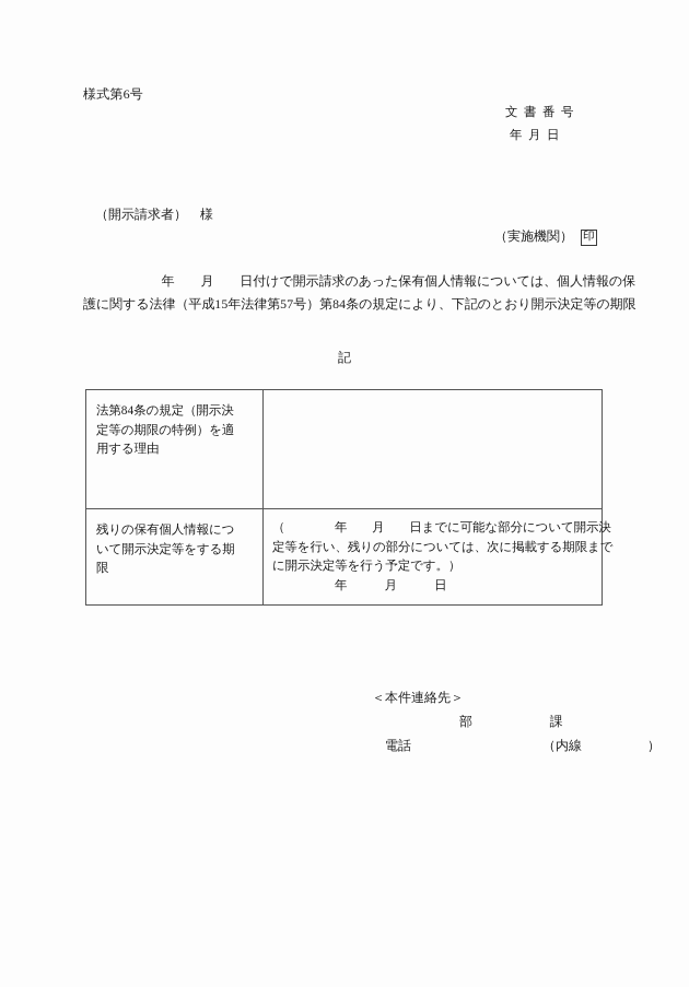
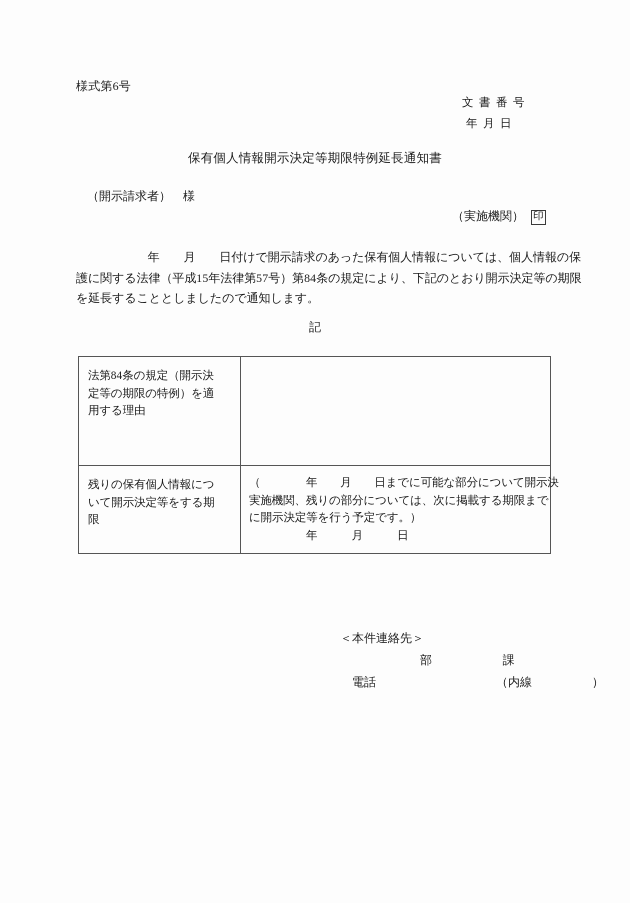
  様式第6号
  文書番号
  年月日
+ 保有個人情報開示決定等期限特例延長通知書
  （開示請求者） 様
  （実施機関）
  印
  年 月 日付けで開示請求のあった保有個人情報については、個人情報の保
  護に関する法律（平成15年法律第57号）第84条の規定により、下記のとおり開示決定等の期限
+ を延長することとしましたので通知します。
  記
  法第84条の規定（開示決 定等の期限の特例）を適 用する理由
- 残りの保有個人情報につ いて開示決定等をする期 限	（ 年 月 日までに可能な部分について開示決 定等を行い、残りの部分については、次に掲載する期限まで に開示決定等を行う予定です。） 年 月 日
+ 残りの保有個人情報につ いて開示決定等をする期 限	（ 年 月 日までに可能な部分について開示決 実施機関、残りの部分については、次に掲載する期限まで に開示決定等を行う予定です。） 年 月 日
  ＜本件連絡先＞
  部 課
  電話 （内線 ）
